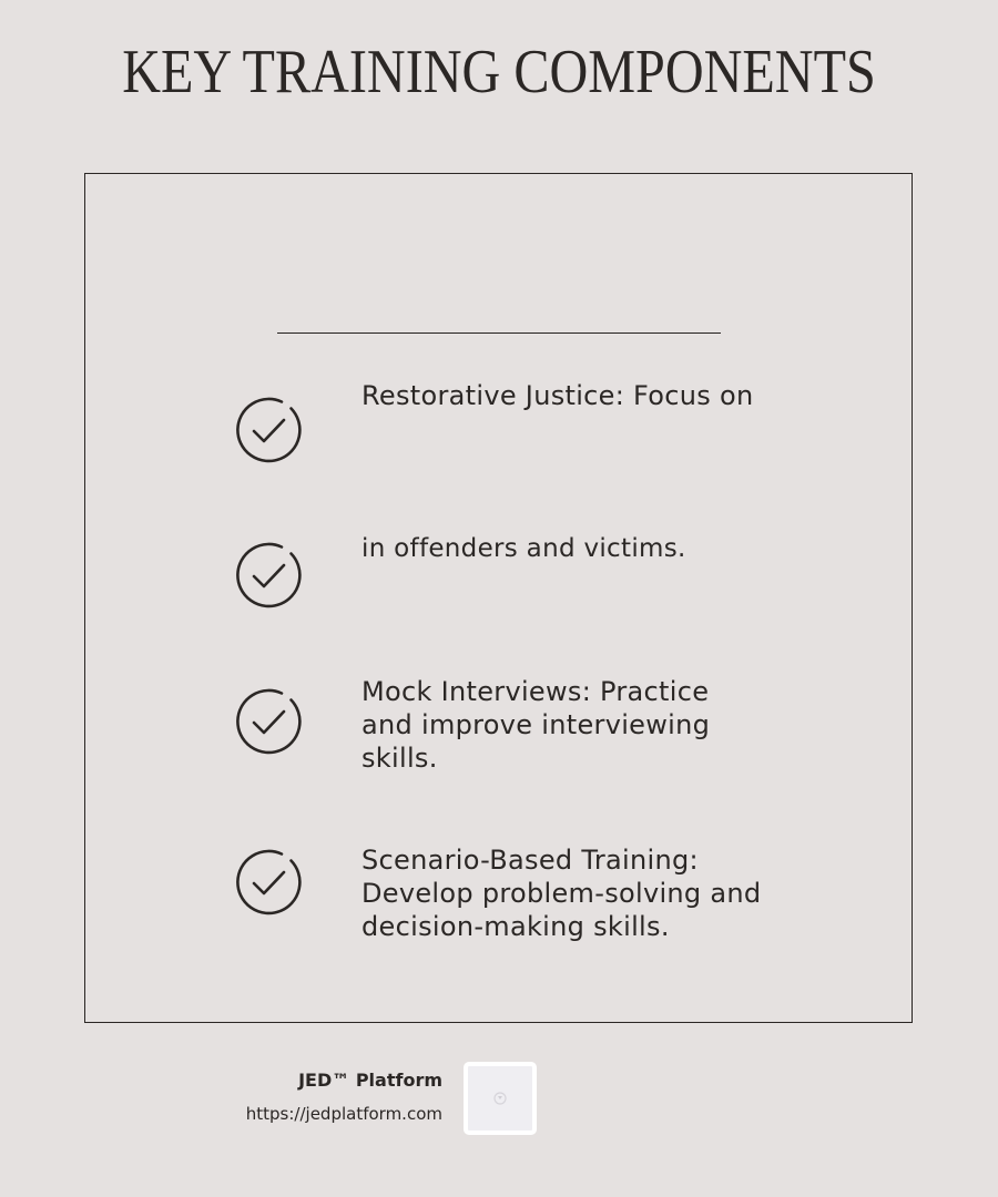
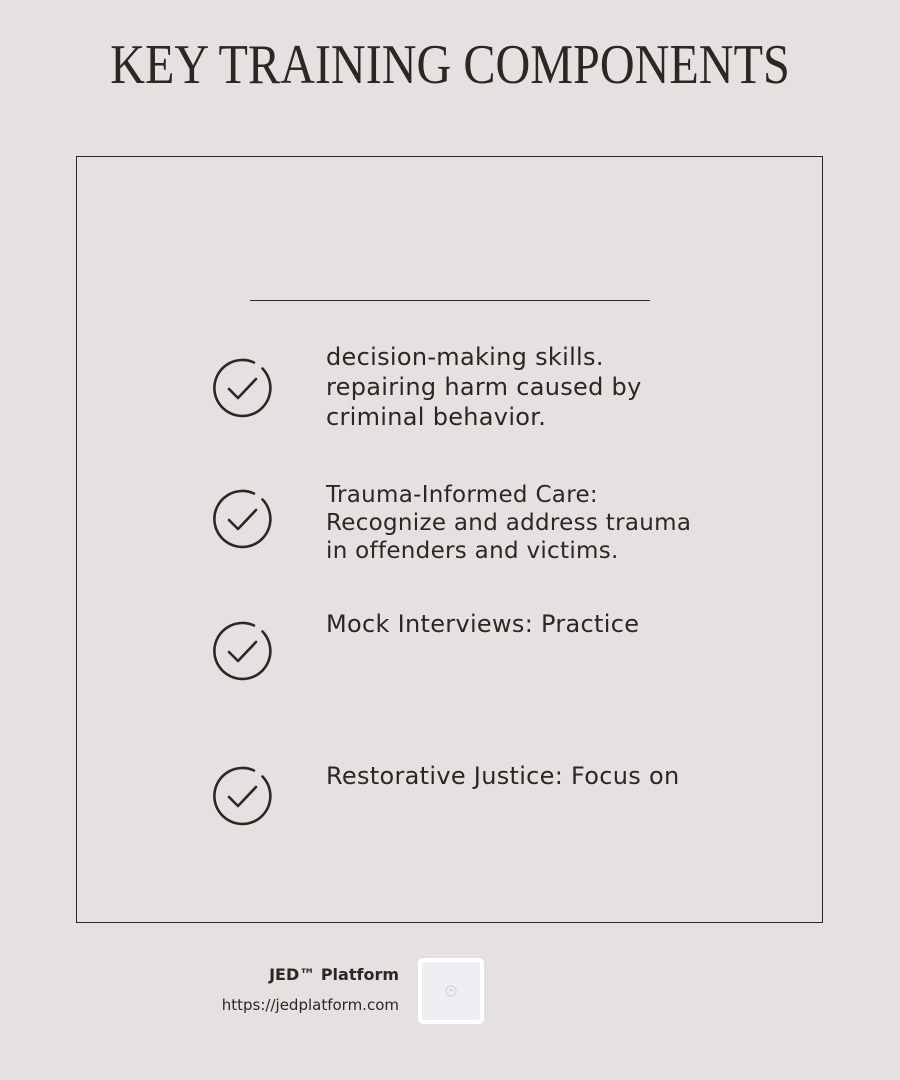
  KEY TRAINING COMPONENTS
- Restorative Justice: Focus on
+ decision-making skills.
+ repairing harm caused by
+ criminal behavior.
+ Trauma-Informed Care:
+ Recognize and address trauma
  in offenders and victims.
  Mock Interviews: Practice
- and improve interviewing
- skills.
- Scenario-Based Training:
- Develop problem-solving and
- decision-making skills.
+ Restorative Justice: Focus on
  JED™ Platform
  https://jedplatform.com
